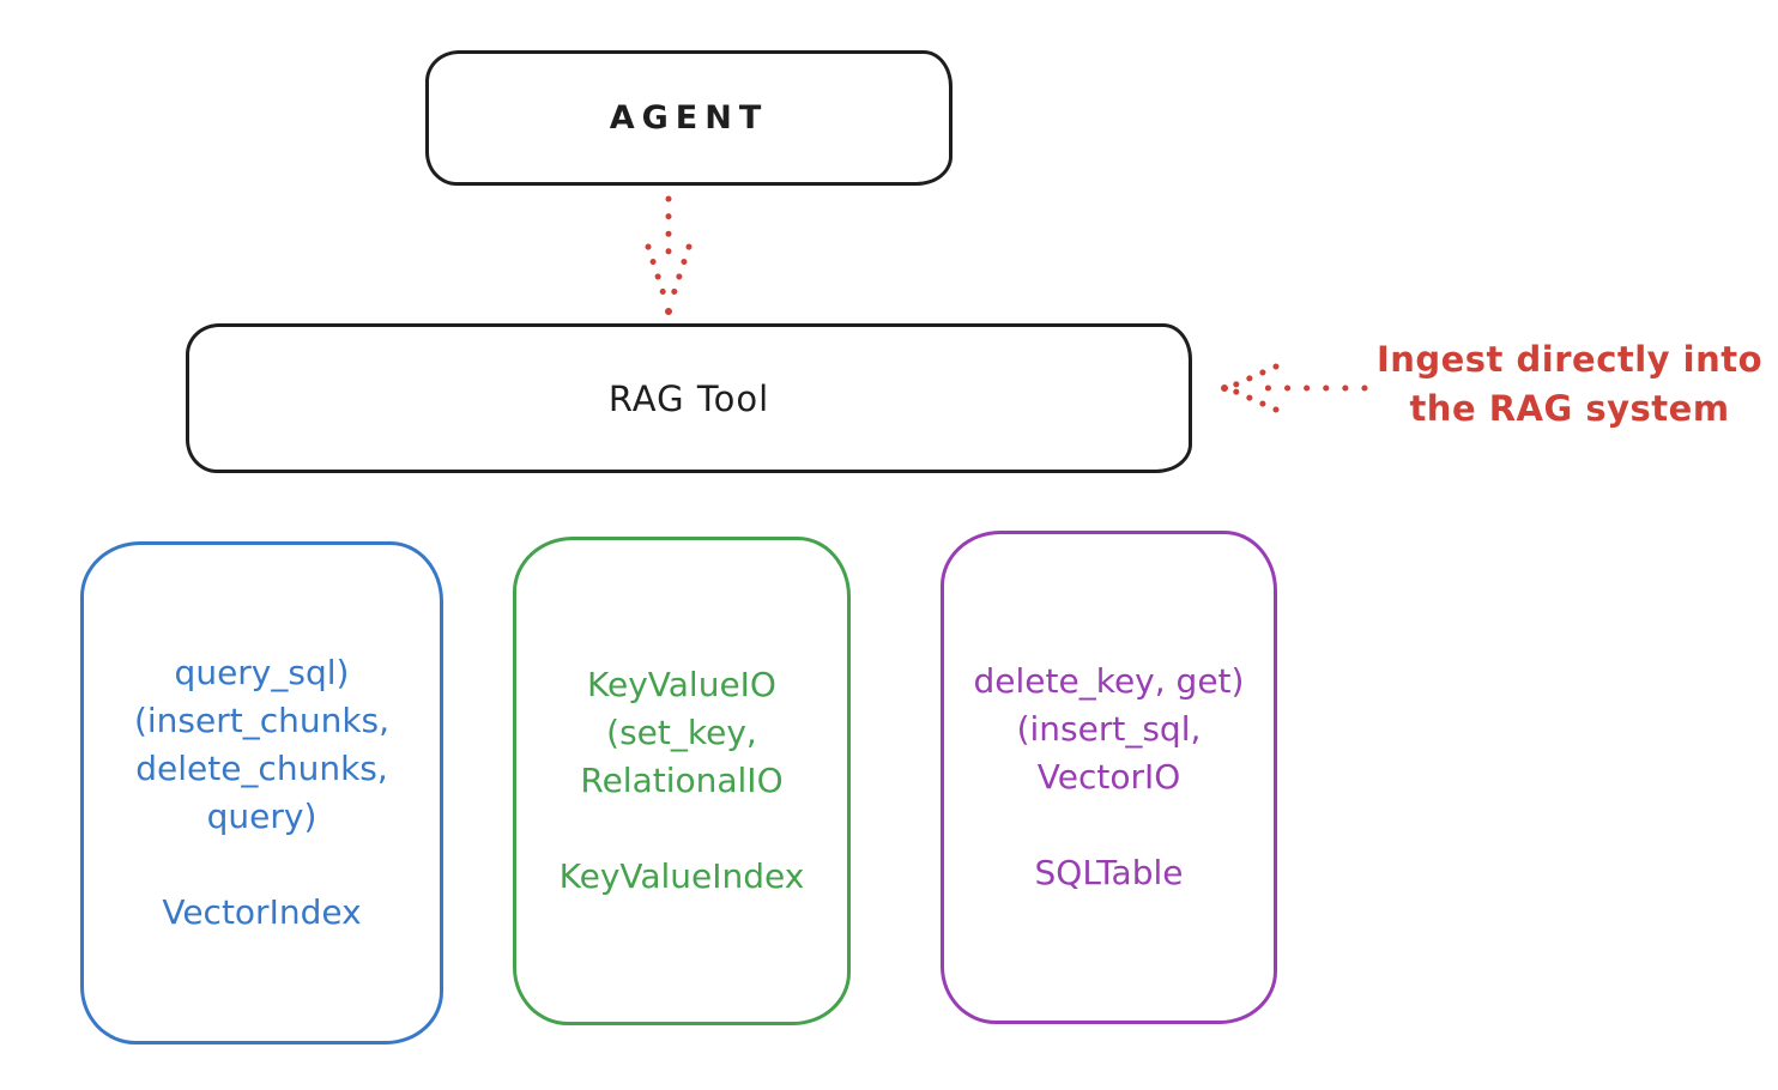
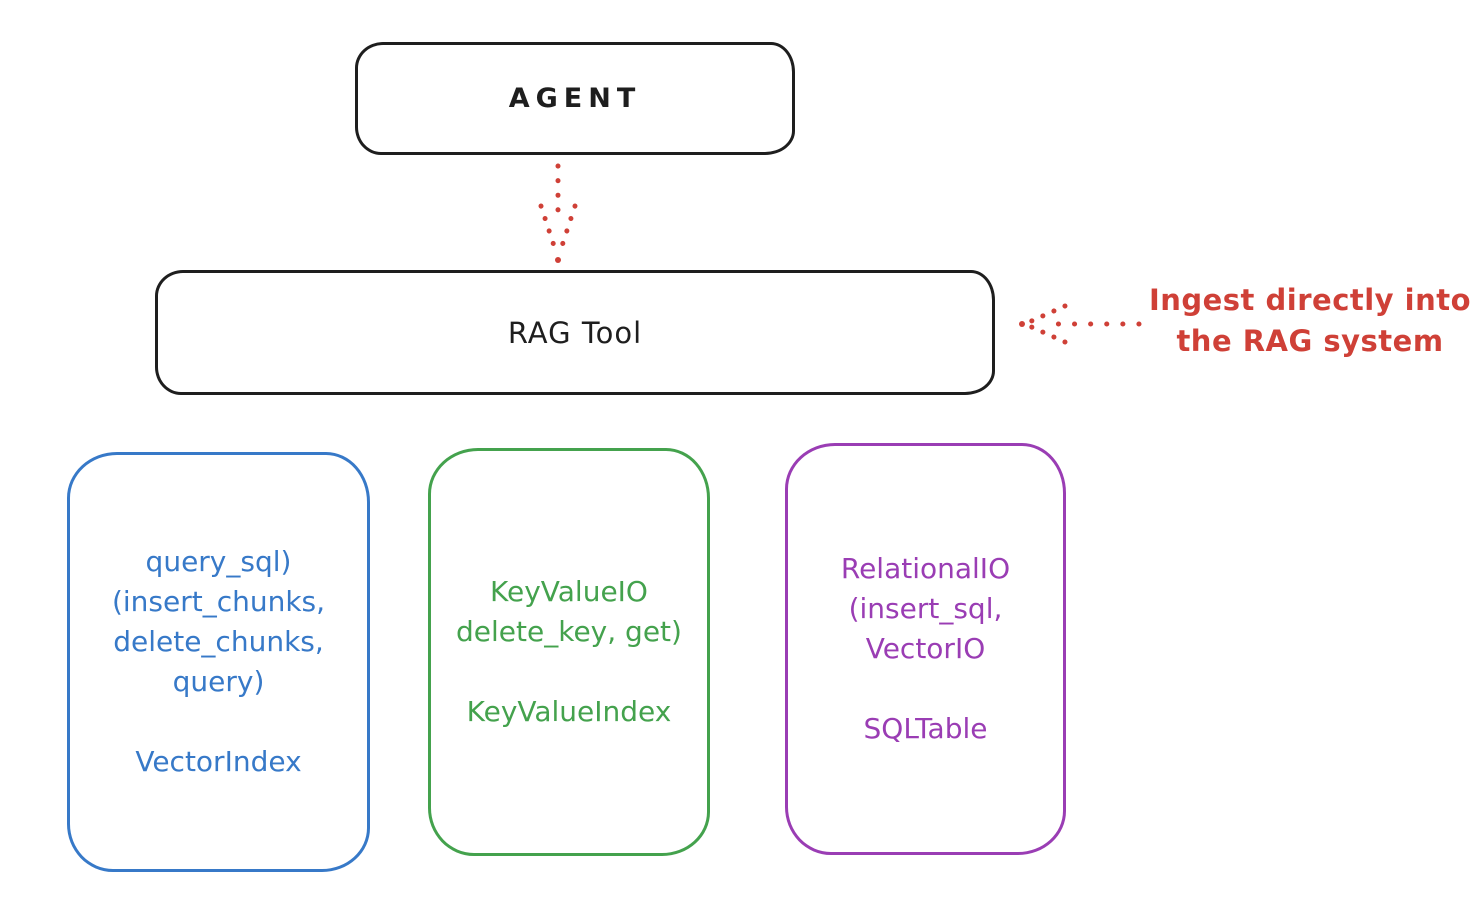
  AGENT
  RAG Tool
  Ingest directly into
  the RAG system
  query_sql)
  (insert_chunks,
  delete_chunks,
  query)
  VectorIndex
  KeyValueIO
- (set_key,
- RelationalIO
+ delete_key, get)
  KeyValueIndex
- delete_key, get)
+ RelationalIO
  (insert_sql,
  VectorIO
  SQLTable
